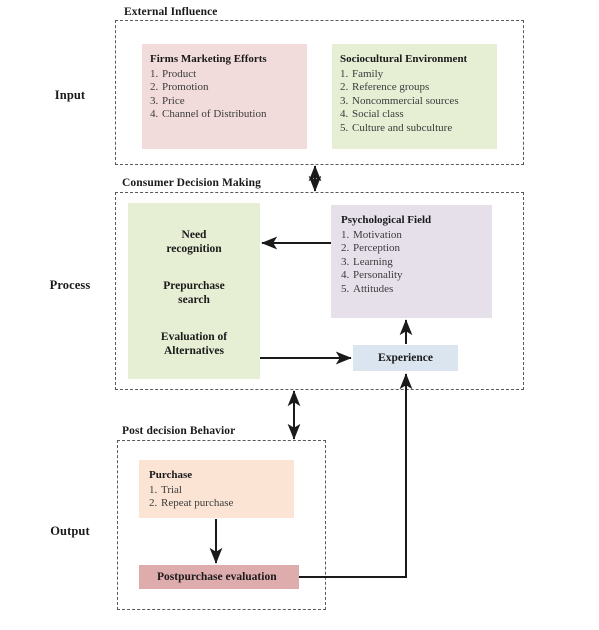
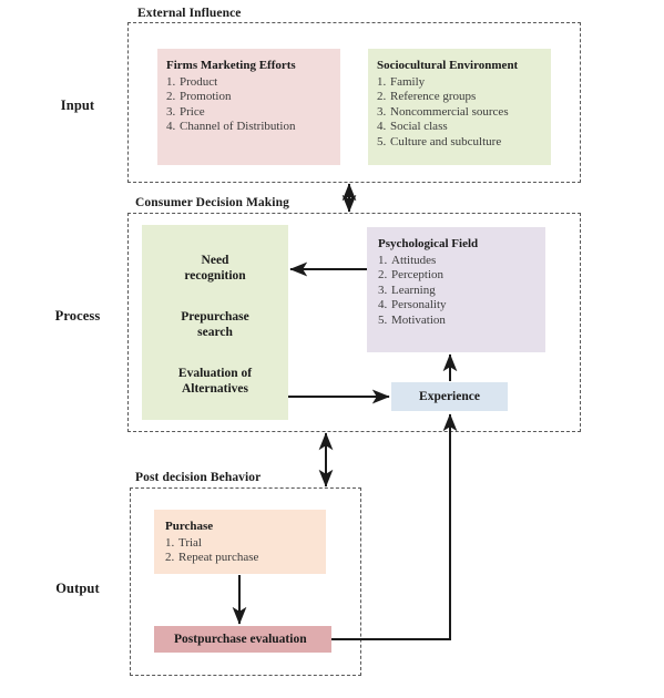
  Input
  Process
  Output
  External Influence
  Firms Marketing Efforts
  1. Product
  2. Promotion
  3. Price
  4. Channel of Distribution
  Sociocultural Environment
  1. Family
  2. Reference groups
  3. Noncommercial sources
  4. Social class
  5. Culture and subculture
  Consumer Decision Making
  Need
  recognition
  Prepurchase
  search
  Evaluation of
  Alternatives
  Psychological Field
- 1. Motivation
+ 1. Attitudes
  2. Perception
  3. Learning
  4. Personality
- 5. Attitudes
+ 5. Motivation
  Experience
  Post decision Behavior
  Purchase
  1. Trial
  2. Repeat purchase
  Postpurchase evaluation
